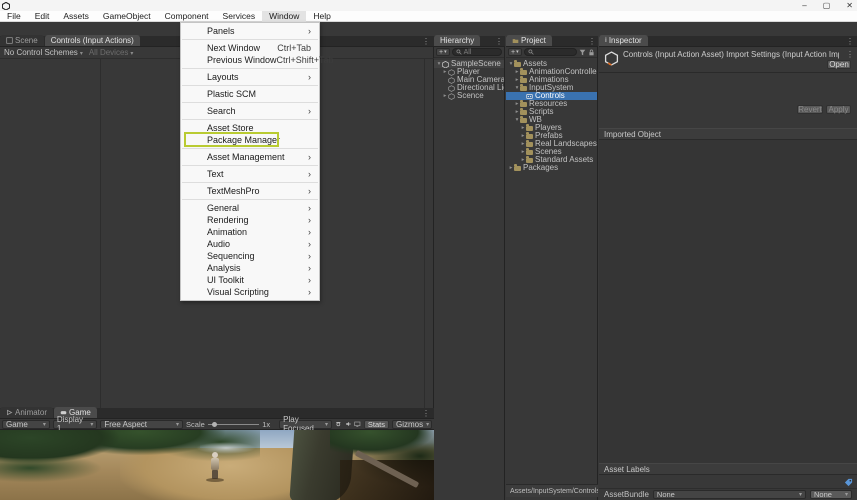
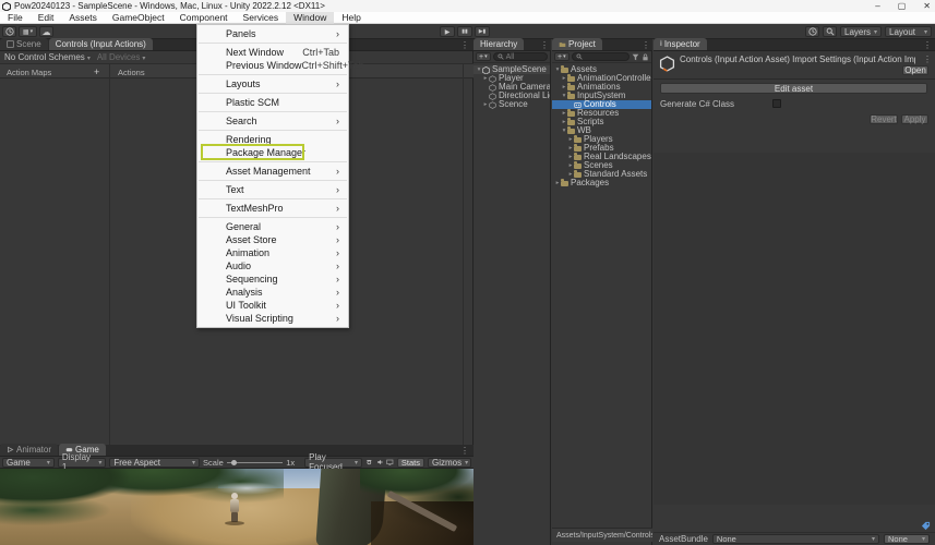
+ Pow20240123 - SampleScene - Windows, Mac, Linux - Unity 2022.2.12 <DX11>
  –
  ▢
  ✕
  File
  Edit
  Assets
  GameObject
  Component
  Services
  Window
  Help
+ ☁
+ Layers
+ Layout
  Scene
  Controls (Input Actions)
  ⋮
  No Control Schemes
  All Devices
+ Action Maps
+ +
+ Actions
  Hierarchy
  ⋮
  SampleScene
  Player
  Main Camera
  Directional Li
  Scence
  Project
  ⋮
  Assets
  AnimationControlle
  Animations
  InputSystem
  Controls
  Resources
  Scripts
  WB
  Players
  Prefabs
  Real Landscapes
  Scenes
  Standard Assets
  Packages
  Inspector
  ⋮
  Controls (Input Action Asset) Import Settings (Input Action Im
  ⋮
  Open
+ Edit asset
+ Generate C# Class
  Revert
  Apply
- Imported Object
- Asset Labels
  AssetBundle
  None
  None
  Animator
  Game
  ⋮
  Game
  Display 1
  Free Aspect
  Scale
  1x
  Play Focused
  Stats
  Gizmos
  Panels
  ›
  Next Window
  Ctrl+Tab
  Previous Window
  Ctrl+Shift+Tab
  Layouts
  ›
  Plastic SCM
  Search
  ›
- Asset Store
+ Rendering
  Package Manager
  Asset Management
  ›
  Text
  ›
  TextMeshPro
  ›
  General
  ›
- Rendering
+ Asset Store
  ›
  Animation
  ›
  Audio
  ›
  Sequencing
  ›
  Analysis
  ›
  UI Toolkit
  ›
  Visual Scripting
  ›
